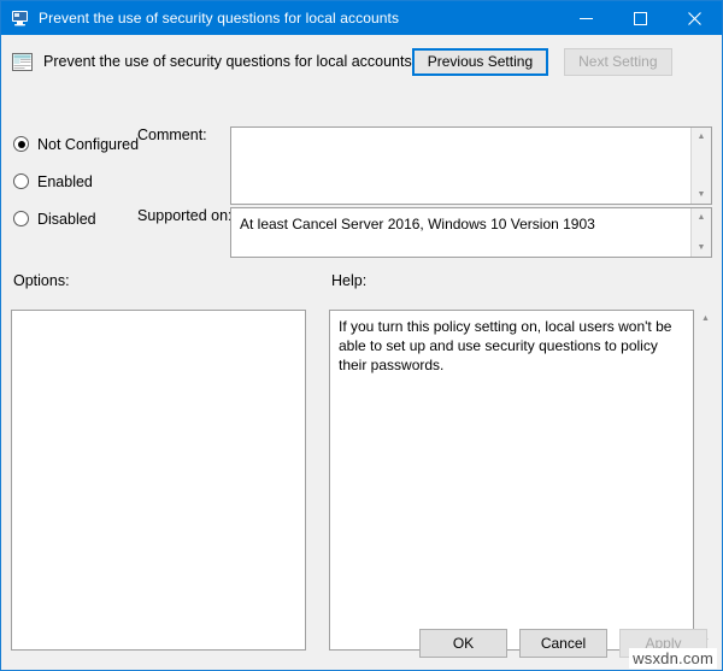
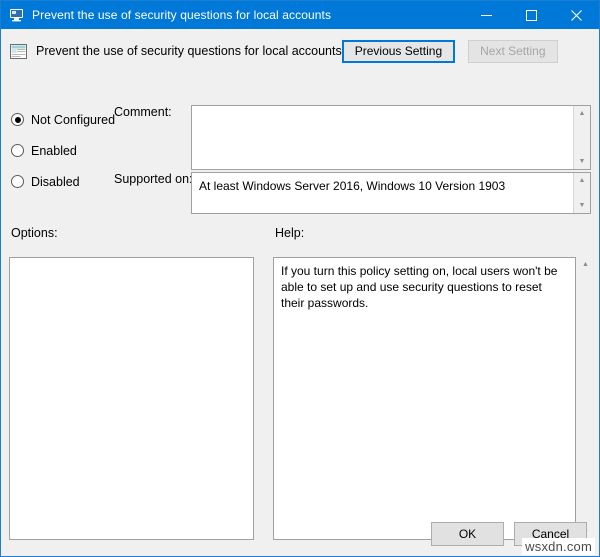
  Prevent the use of security questions for local accounts
  Prevent the use of security questions for local accounts
  Previous Setting
  Next Setting
  Not Configured
  Enabled
  Disabled
  Comment:
  Supported on
- At least Cancel Server 2016, Windows 10 Version 1903
+ At least Windows Server 2016, Windows 10 Version 1903
  Options:
  Help:
- If you turn this policy setting on, local users won't be able to set up and use security questions to policy their passwords.
+ If you turn this policy setting on, local users won't be able to set up and use security questions to reset their passwords.
  OK
  Cancel
- Apply
  wsxdn.com
